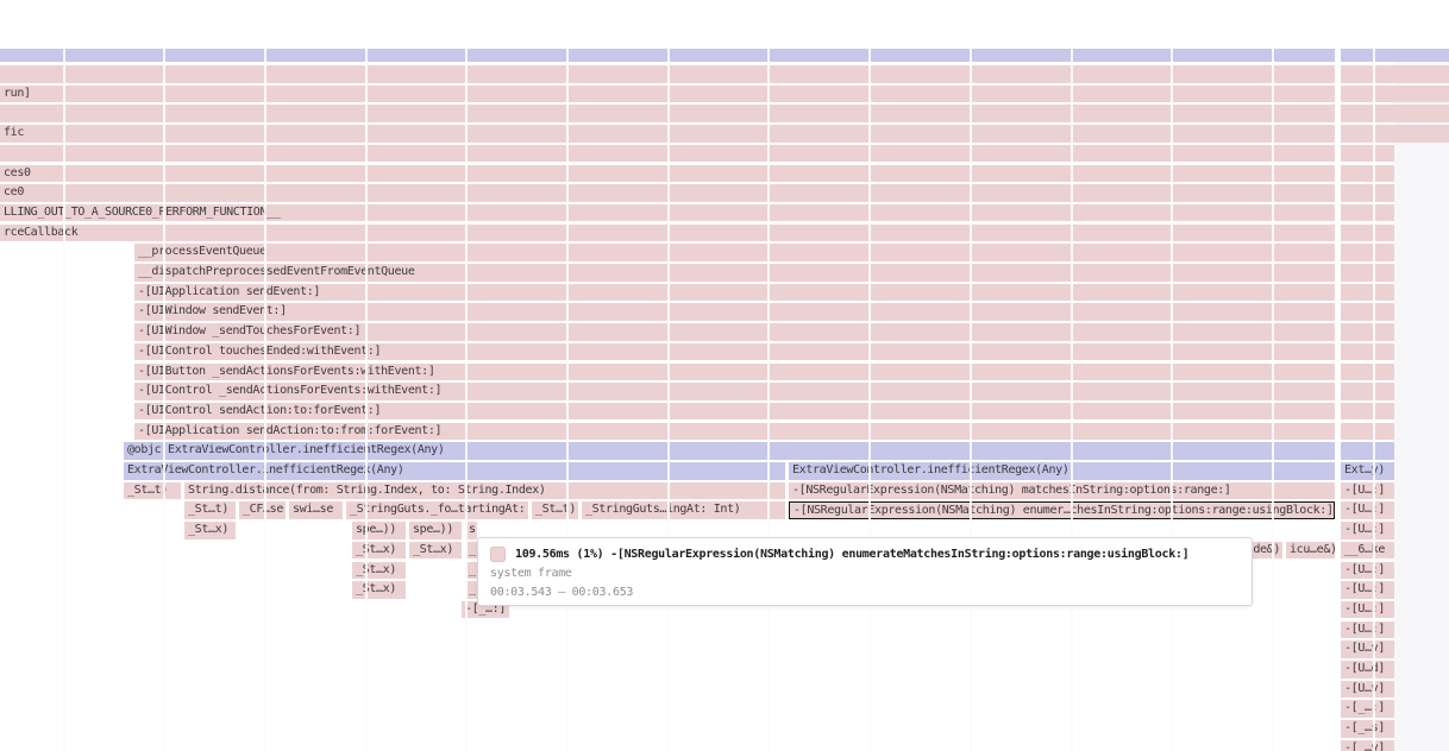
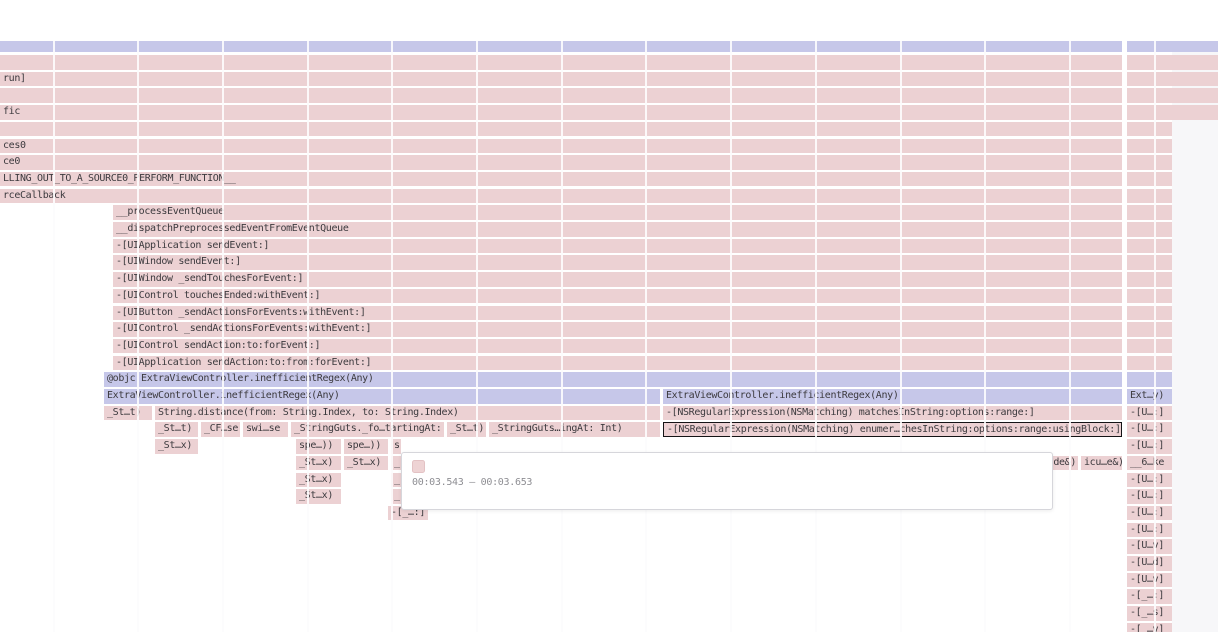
  run]
  fic
  ces0
  ce0
  LLING_OUT_TO_A_SOURCE0_PERFORM_FUNCTION__
  rceCallback
  __processEventQueue
  __dispatchPreprocessedEventFromEventQueue
  -[UIApplication sendEvent:]
  -[UIWindow sendEvent:]
  -[UIWindow _sendTouchesForEvent:]
  -[UIControl touchesEnded:withEvent:]
  -[UIButton _sendActionsForEvents:withEvent:]
  -[UIControl _sendActionsForEvents:withEvent:]
  -[UIControl sendAction:to:forEvent:]
  -[UIApplication sendAction:to:from:forEvent:]
  @objc ExtraViewController.inefficientRegex(Any)
  ExtraViewController.inefficientRegex(Any)
  ExtraViewController.inefficientRegex(Any)
  Ext…y)
  _St…t)
  String.distance(from: String.Index, to: String.Index)
  -[NSRegularExpression(NSMatching) matchesInString:options:range:]
  -[U…:]
  _St…t)
  _CF…se
  swi…se
  _StringGuts._fo…tartingAt:
  _St…t)
  _StringGuts…ingAt: Int)
  -[NSRegularExpression(NSMatching) enumer…chesInString:options:range:usingBlock:]
  -[U…:]
  _St…x)
  spe…))
  spe…))
  s
  -[U…:]
  _St…x)
  _St…x)
  _
  de&)
  icu…e&)
  __6…ke
  _St…x)
  _
  -[U…:]
  _St…x)
  _
  -[U…:]
  -[_…:]
  -[U…:]
  -[U…:]
  -[U…v]
  -[U…d]
  -[U…v]
  -[_…:]
  -[_…s]
  -[_…v]
- 109.56ms (1%) -[NSRegularExpression(NSMatching) enumerateMatchesInString:options:range:usingBlock:]
- system frame
  00:03.543 — 00:03.653
